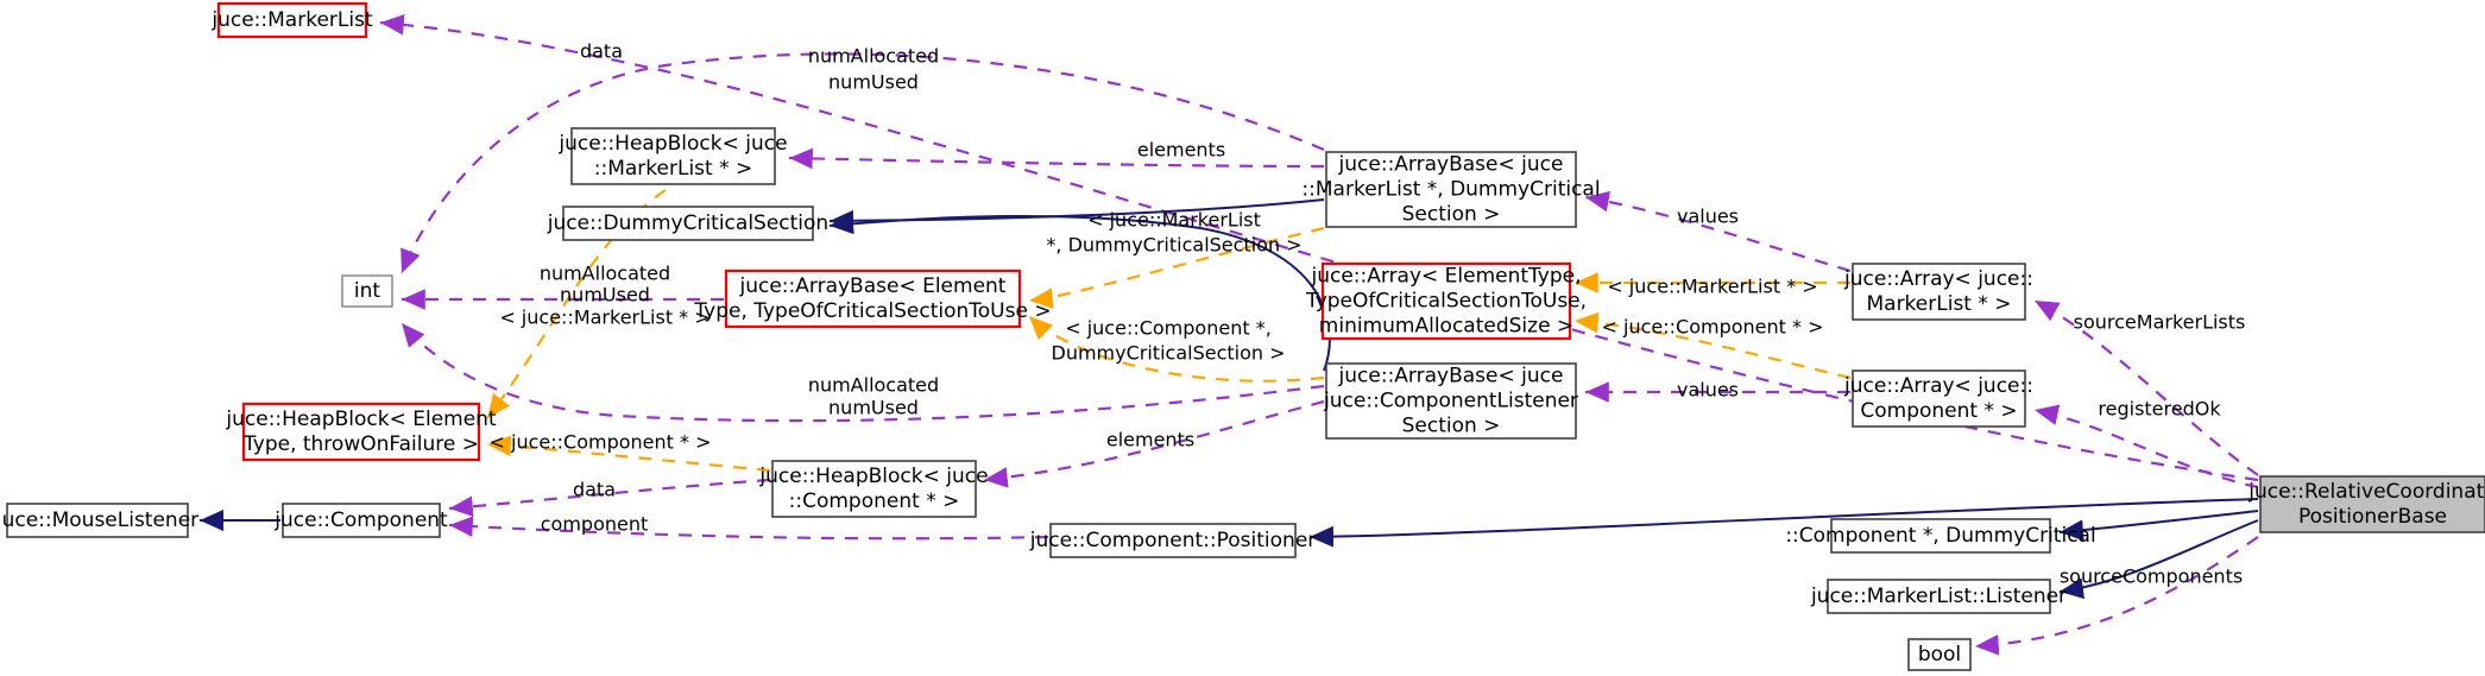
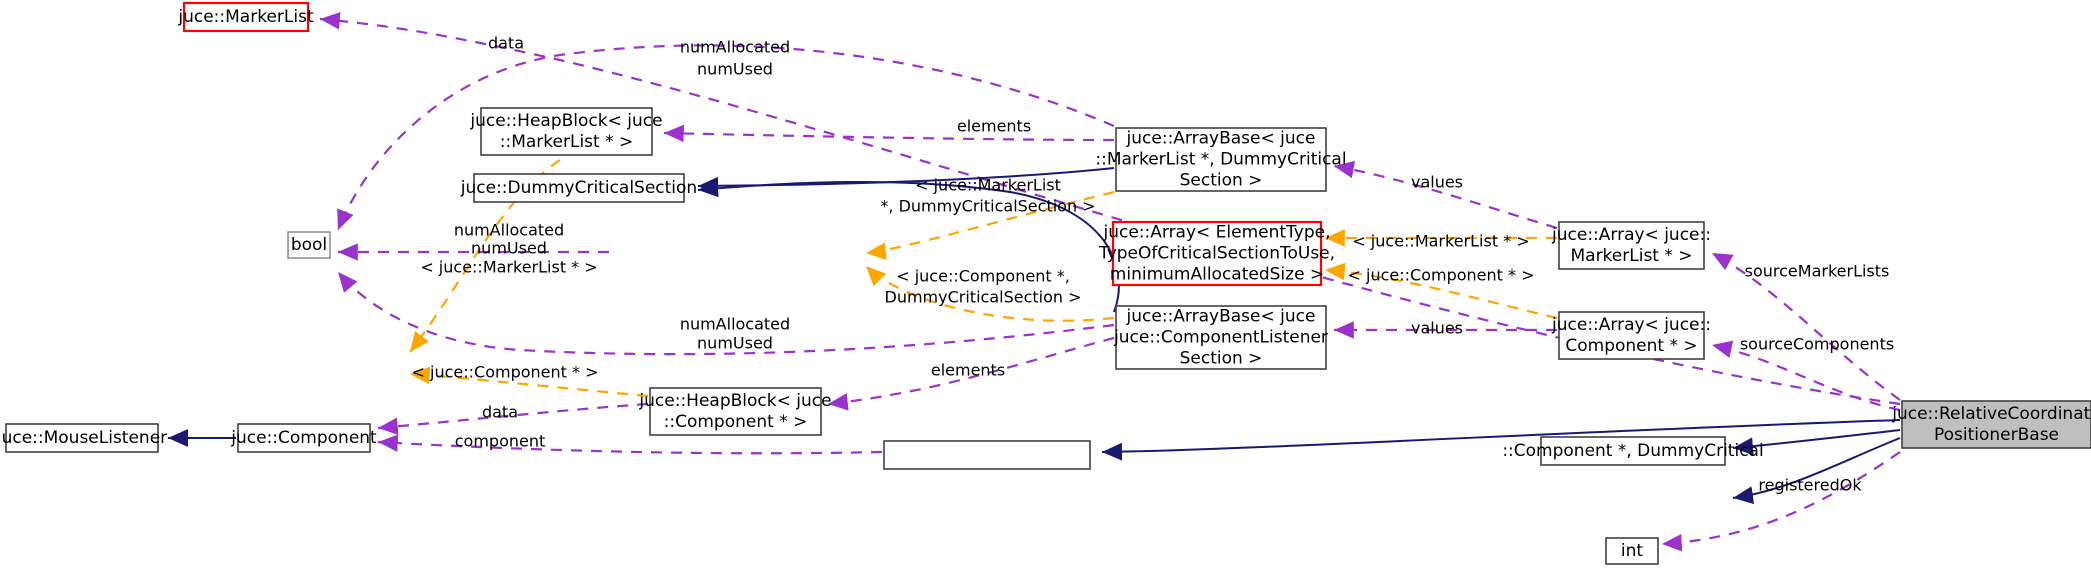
  data
  numAllocated
  numUsed
  elements
  < juce::MarkerList
  *, DummyCriticalSection >
  numAllocated
  numUsed
  < juce::MarkerList * >
  values
  < juce::MarkerList * >
  < juce::Component * >
  < juce::Component *,
  DummyCriticalSection >
  numAllocated
  numUsed
  values
  < juce::Component * >
  elements
  sourceMarkerLists
- registeredOk
+ sourceComponents
  data
  component
- sourceComponents
+ registeredOk
  juce::MarkerList
  juce::HeapBlock< juce
  ::MarkerList * >
  juce::DummyCriticalSection
- int
+ bool
- juce::ArrayBase< Element
- Type, TypeOfCriticalSectionToUse >
- juce::HeapBlock< Element
- Type, throwOnFailure >
  juce::HeapBlock< juce
  ::Component * >
  juce::ArrayBase< juce
  ::MarkerList *, DummyCritical
  Section >
  juce::Array< ElementType,
  TypeOfCriticalSectionToUse,
  minimumAllocatedSize >
  juce::ArrayBase< juce
  juce::ComponentListener
  Section >
  juce::Array< juce::
  MarkerList * >
  juce::Array< juce::
  Component * >
  uce::MouseListener
  juce::Component
- juce::Component::Positioner
  ::Component *, DummyCritical
- juce::MarkerList::Listener
- bool
+ int
  juce::RelativeCoordinat
  PositionerBase
